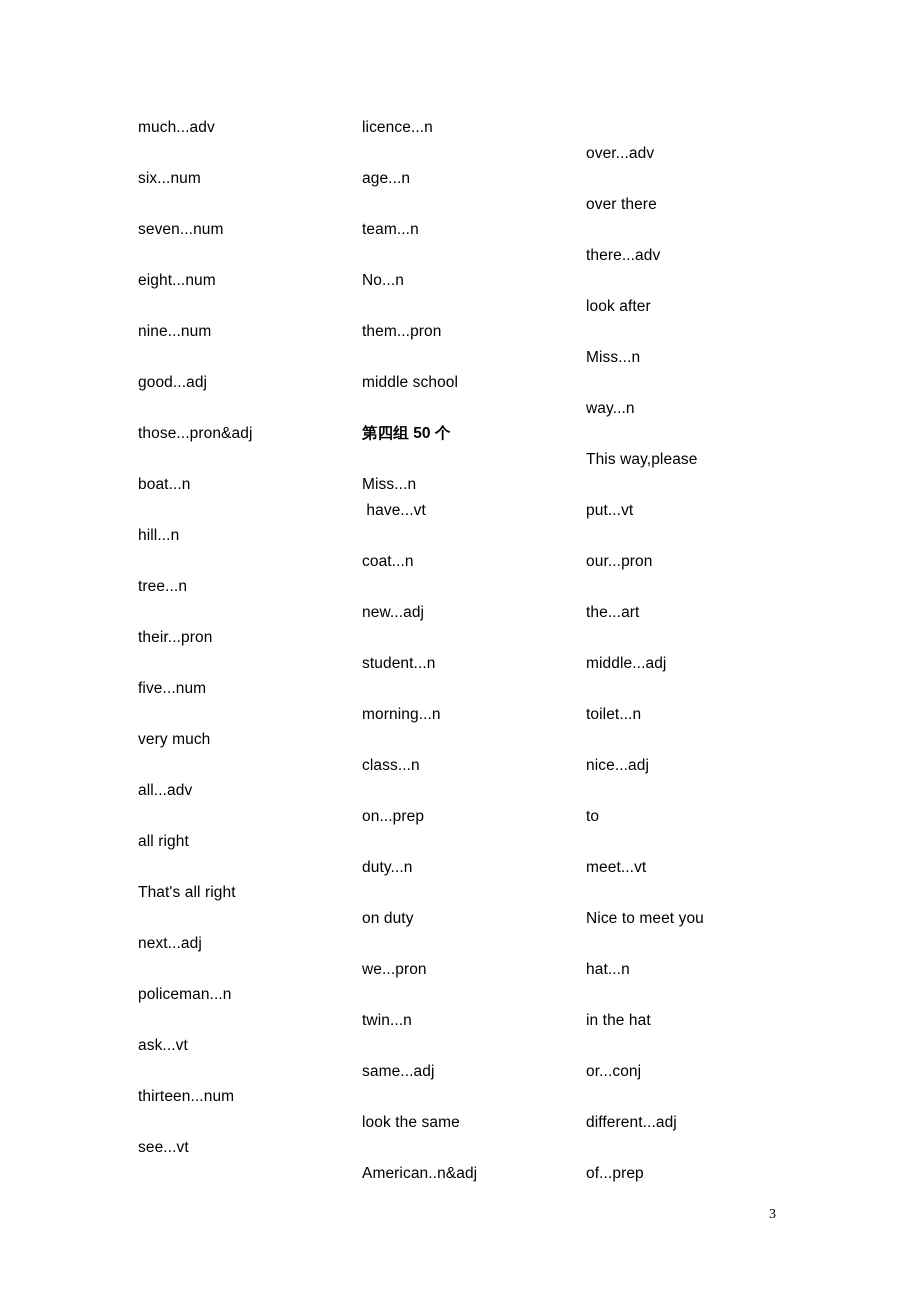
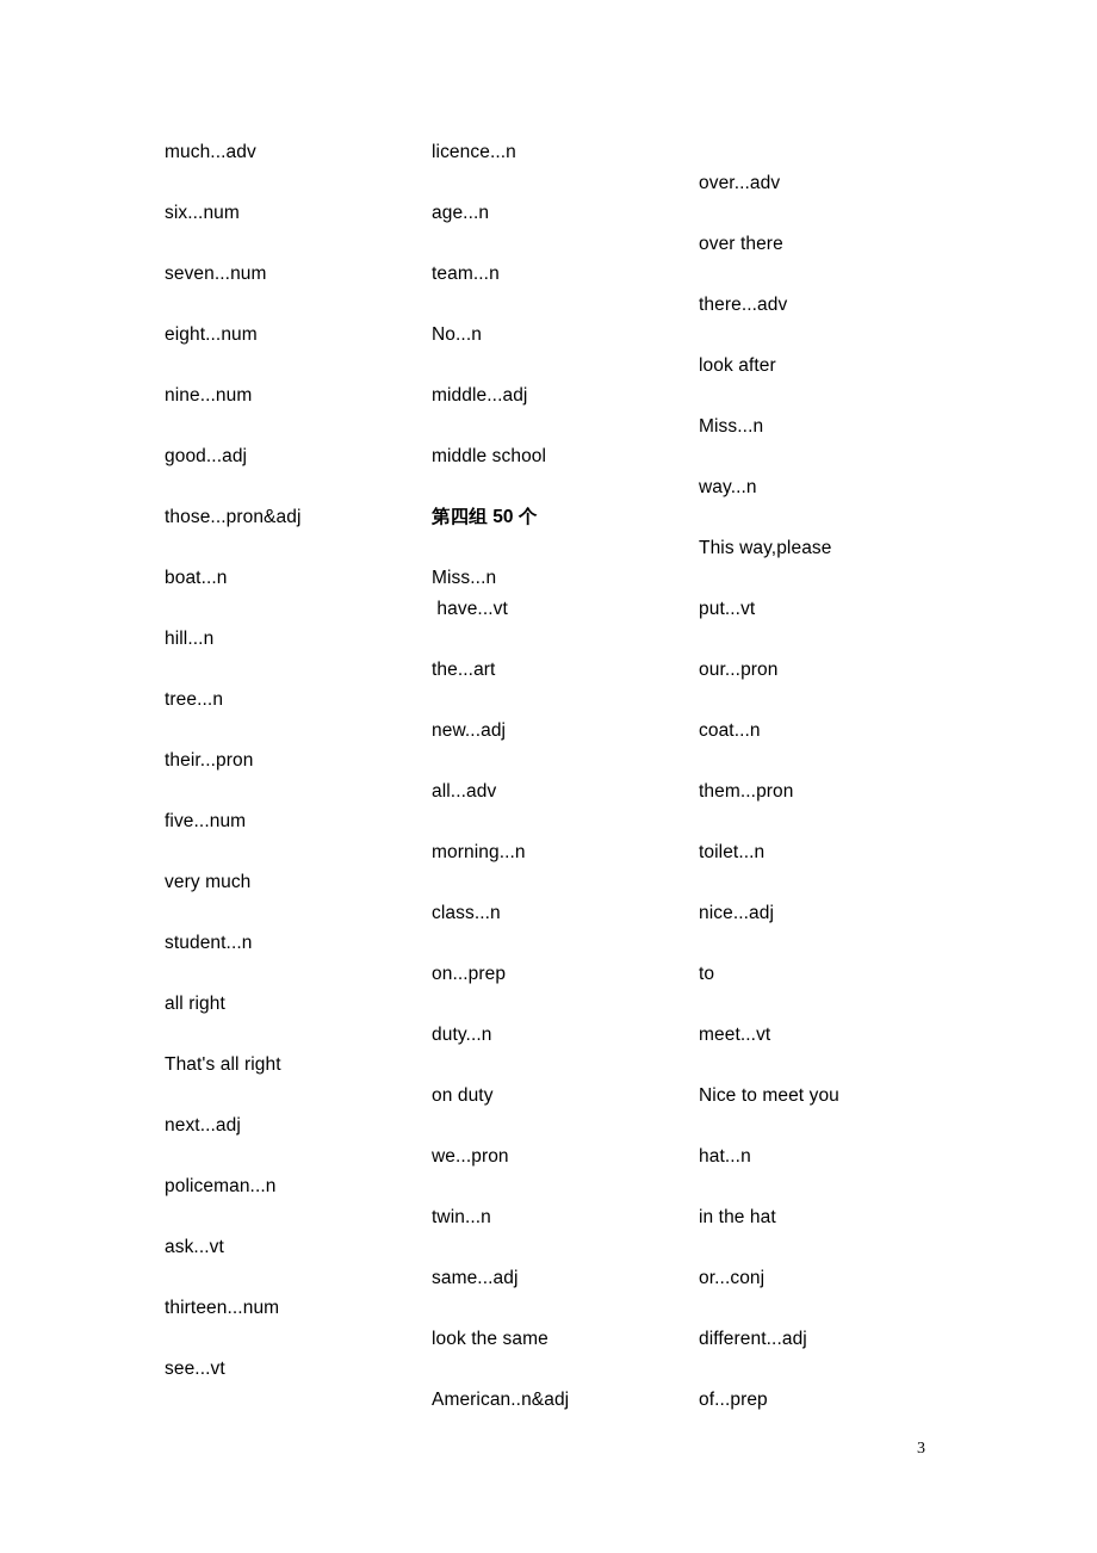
  much...adv
  six...num
  seven...num
  eight...num
  nine...num
  good...adj
  those...pron&adj
  boat...n
  hill...n
  tree...n
  their...pron
  five...num
  very much
- all...adv
+ student...n
  all right
  That's all right
  next...adj
  policeman...n
  ask...vt
  thirteen...num
  see...vt
  licence...n
  age...n
  team...n
  No...n
- them...pron
+ middle...adj
  middle school
  第四组 50 个
  Miss...n
  have...vt
- coat...n
+ the...art
  new...adj
- student...n
+ all...adv
  morning...n
  class...n
  on...prep
  duty...n
  on duty
  we...pron
  twin...n
  same...adj
  look the same
  American..n&adj
  over...adv
  over there
  there...adv
  look after
  Miss...n
  way...n
  This way,please
  put...vt
  our...pron
- the...art
+ coat...n
- middle...adj
+ them...pron
  toilet...n
  nice...adj
  to
  meet...vt
  Nice to meet you
  hat...n
  in the hat
  or...conj
  different...adj
  of...prep
  3
